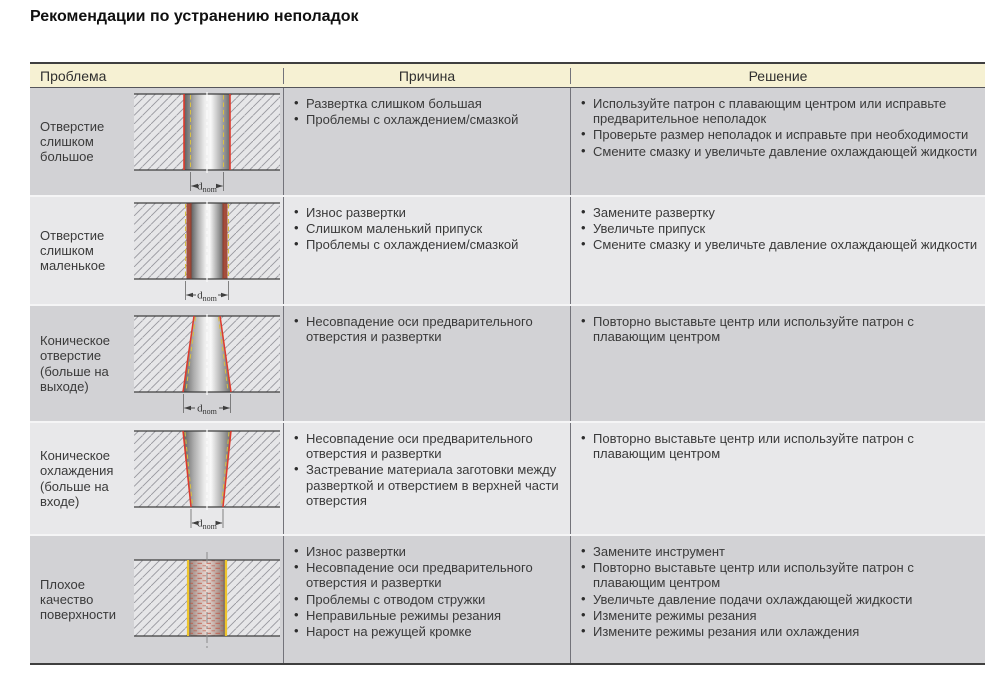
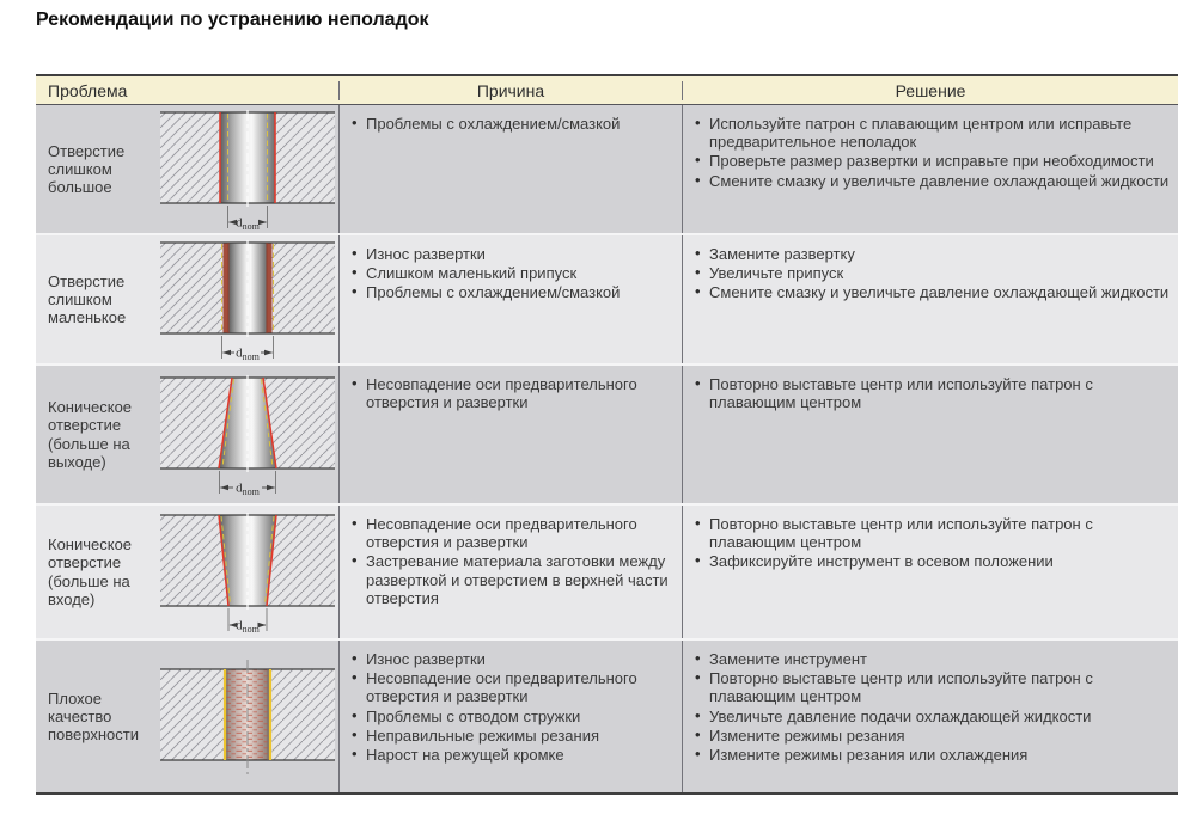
  Рекомендации по устранению неполадок
  Проблема
  Причина
  Решение
  Отверстие слишком большое
  dnom
- Развертка слишком большая
  Проблемы с охлаждением/смазкой
  Используйте патрон с плавающим центром или исправьте предварительное неполадок
- Проверьте размер неполадок и исправьте при необходимости
+ Проверьте размер развертки и исправьте при необходимости
  Смените смазку и увеличьте давление охлаждающей жидкости
  Отверстие слишком маленькое
  dnom
  Износ развертки
  Слишком маленький припуск
  Проблемы с охлаждением/смазкой
  Замените развертку
  Увеличьте припуск
  Смените смазку и увеличьте давление охлаждающей жидкости
  Коническое отверстие (больше на выходе)
  dnom
  Несовпадение оси предварительного отверстия и развертки
  Повторно выставьте центр или используйте патрон с плавающим центром
- Коническое охлаждения (больше на входе)
+ Коническое отверстие (больше на входе)
  dnom
  Несовпадение оси предварительного отверстия и развертки
  Застревание материала заготовки между разверткой и отверстием в верхней части отверстия
  Повторно выставьте центр или используйте патрон с плавающим центром
+ Зафиксируйте инструмент в осевом положении
  Плохое качество поверхности
  Износ развертки
  Несовпадение оси предварительного отверстия и развертки
  Проблемы с отводом стружки
  Неправильные режимы резания
  Нарост на режущей кромке
  Замените инструмент
  Повторно выставьте центр или используйте патрон с плавающим центром
  Увеличьте давление подачи охлаждающей жидкости
  Измените режимы резания
  Измените режимы резания или охлаждения
